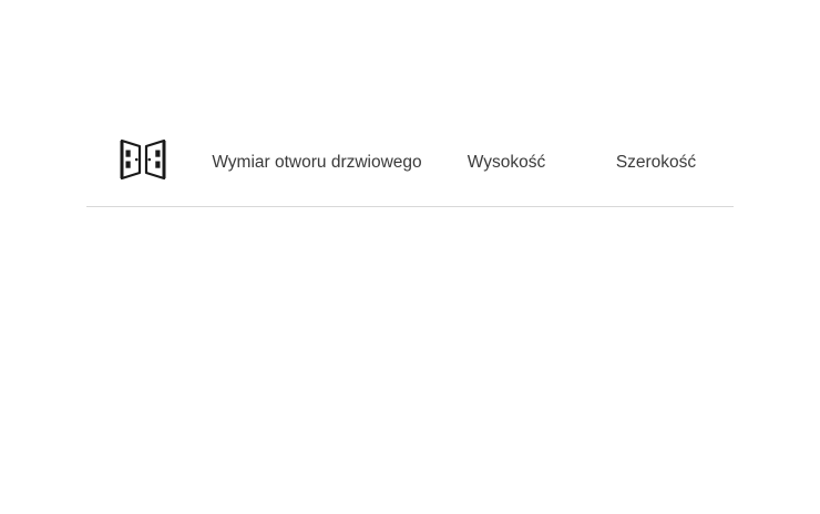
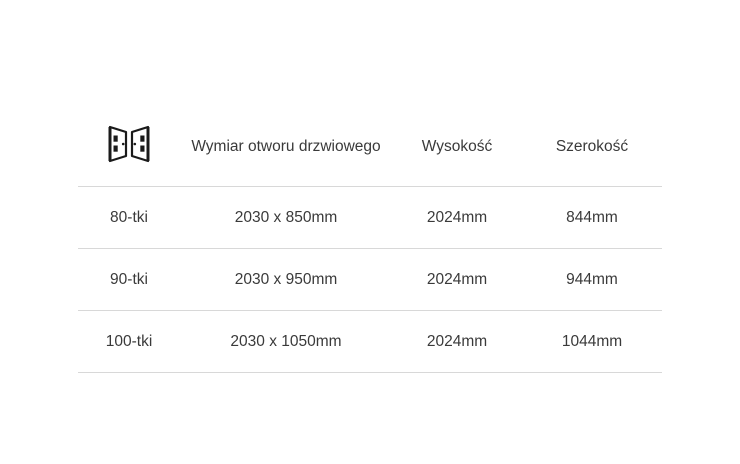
  	Wymiar otworu drzwiowego	Wysokość	Szerokość
+ 80-tki	2030 x 850mm	2024mm	844mm
+ 90-tki	2030 x 950mm	2024mm	944mm
+ 100-tki	2030 x 1050mm	2024mm	1044mm
